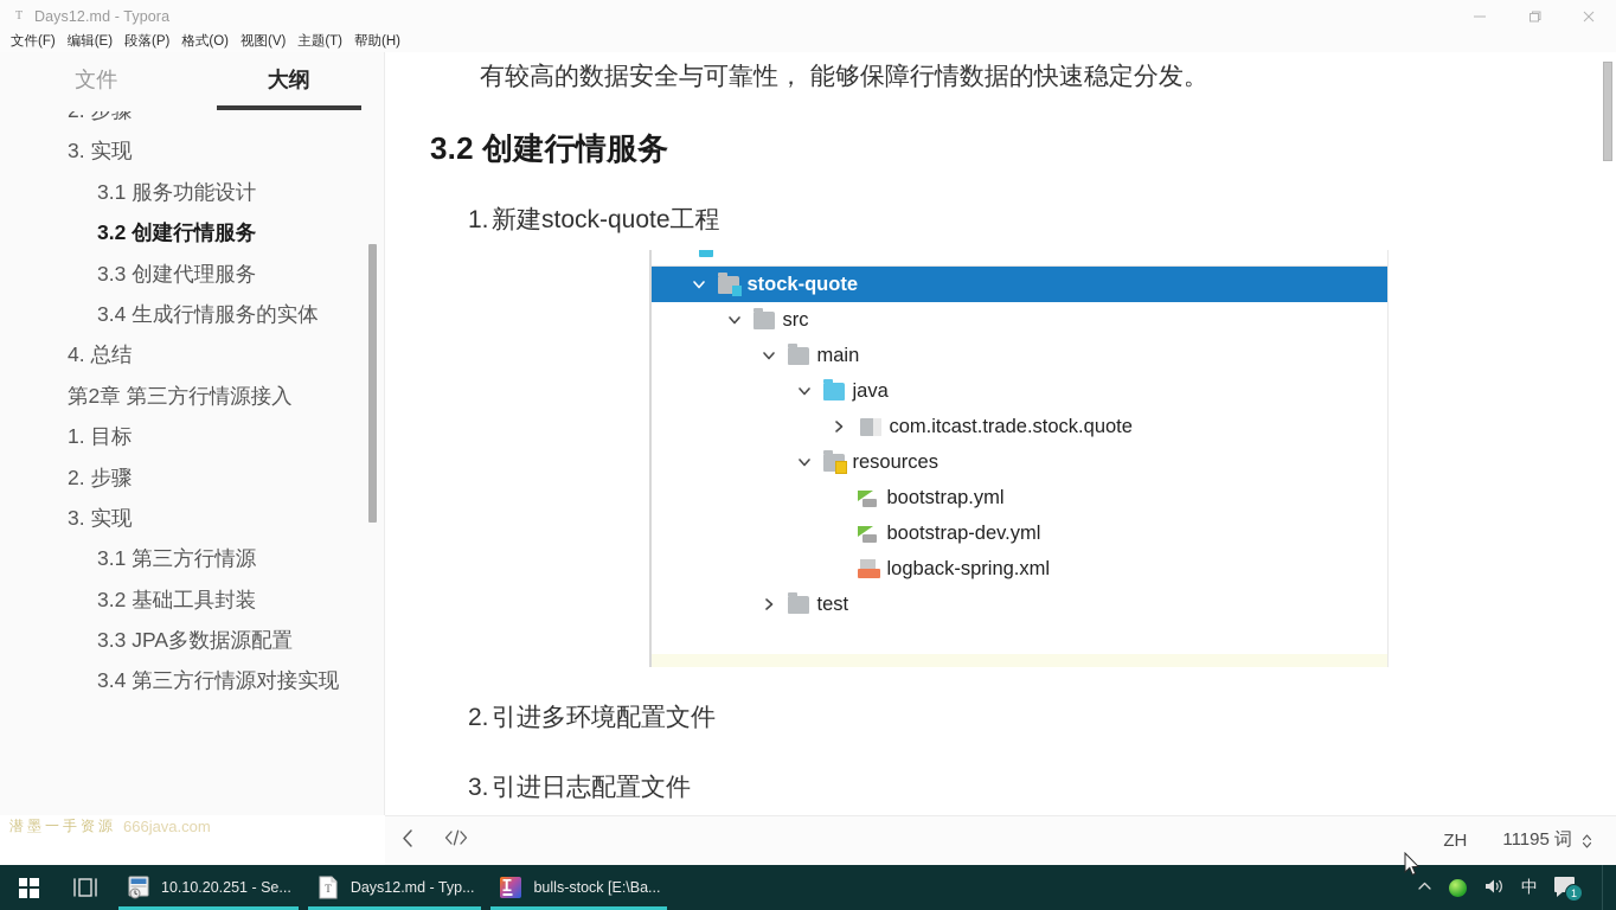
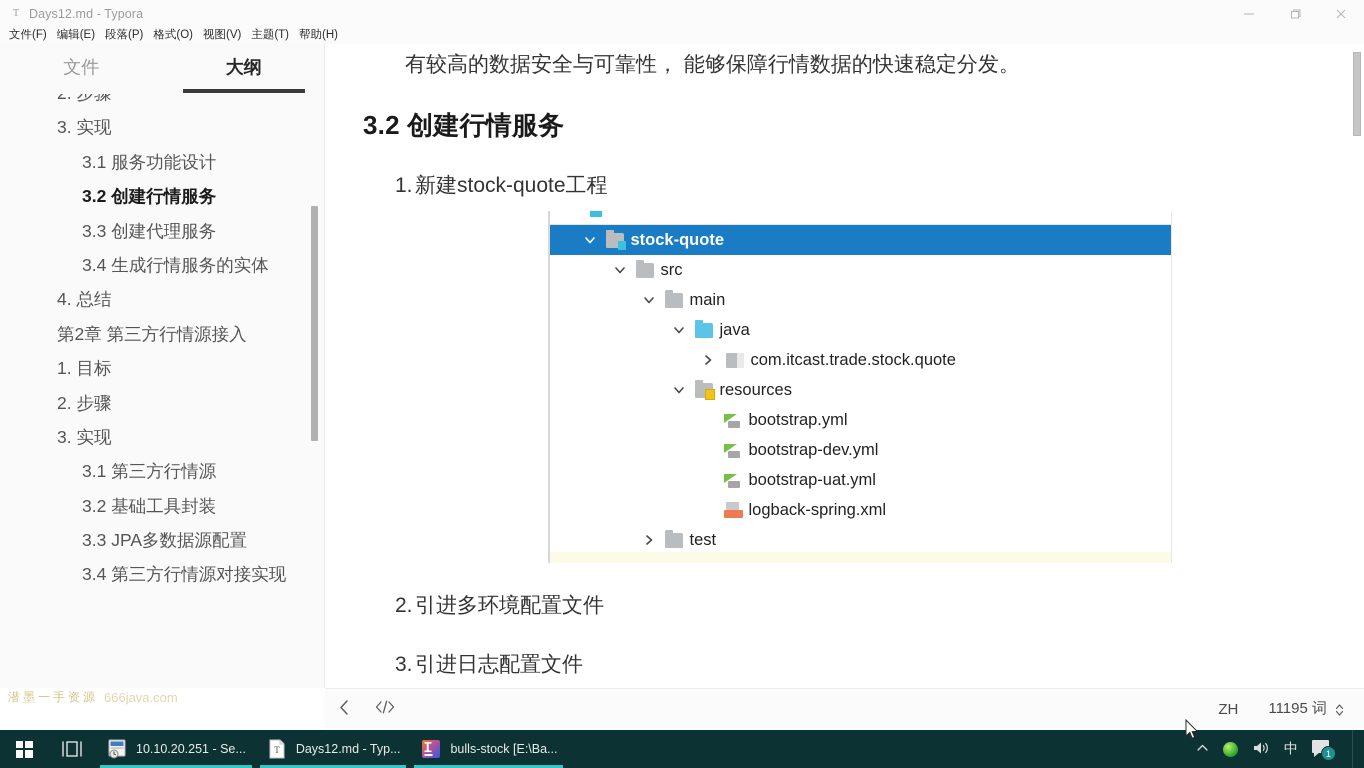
  T
  Days12.md - Typora
  文件(F)
  编辑(E)
  段落(P)
  格式(O)
  视图(V)
  主题(T)
  帮助(H)
  文件
  大纲
  3. 实现
  3.1 服务功能设计
  3.2 创建行情服务
  3.3 创建代理服务
  3.4 生成行情服务的实体
  4. 总结
  第2章 第三方行情源接入
  1. 目标
  2. 步骤
  3. 实现
  3.1 第三方行情源
  3.2 基础工具封装
  3.3 JPA多数据源配置
  3.4 第三方行情源对接实现
  有较高的数据安全与可靠性， 能够保障行情数据的快速稳定分发。
  3.2 创建行情服务
  1.
  新建stock-quote工程
  stock-quote
  src
  main
  java
  com.itcast.trade.stock.quote
  resources
  bootstrap.yml
  bootstrap-dev.yml
+ bootstrap-uat.yml
  logback-spring.xml
  test
  2.
  引进多环境配置文件
  3.
  引进日志配置文件
  潜墨一手资源
  666java.com
  ZH
  11195 词
  10.10.20.251 - Se...
  T
  Days12.md - Typ...
  bulls-stock [E:\Ba...
  中
  1
